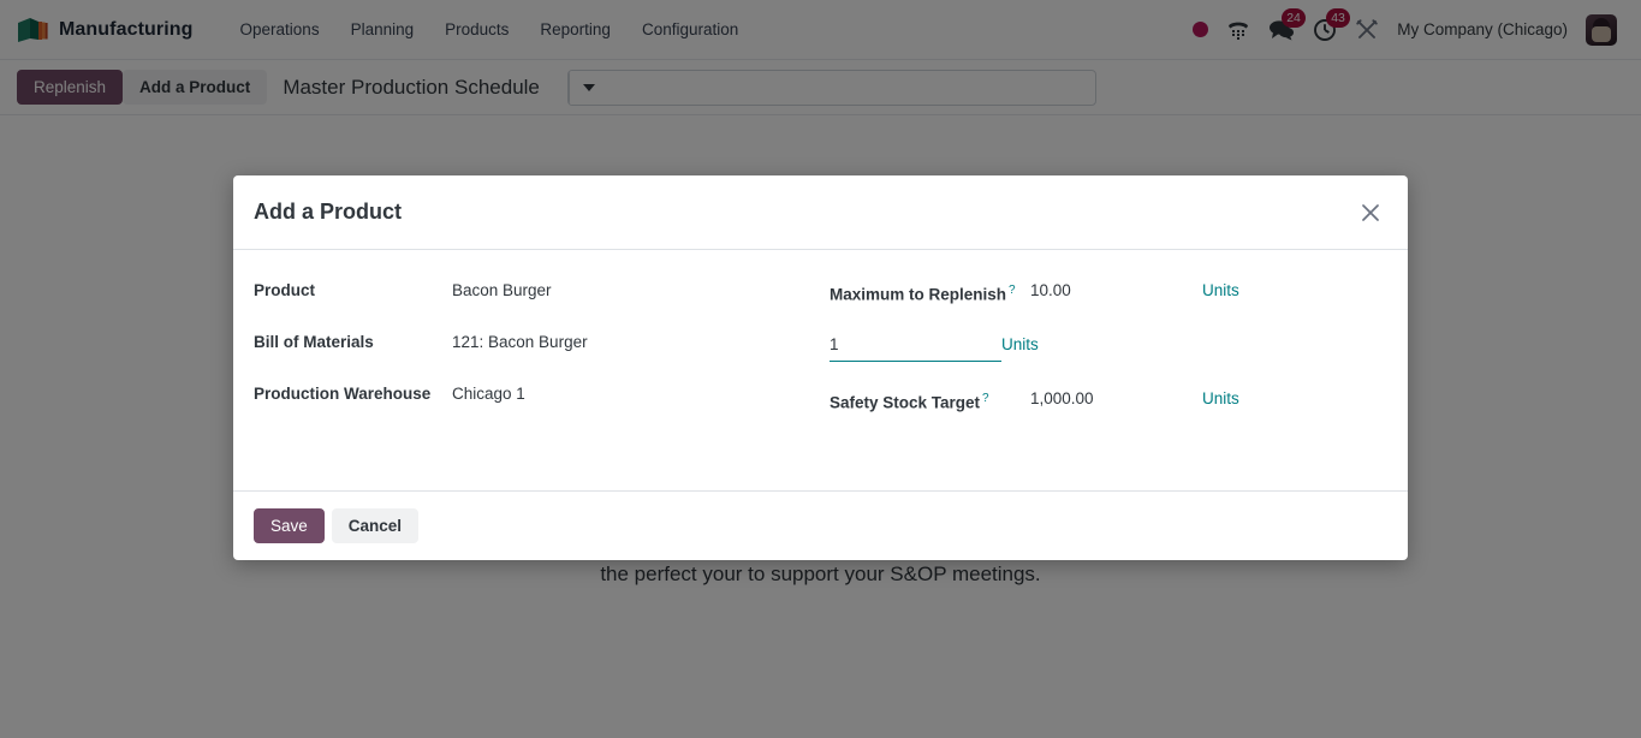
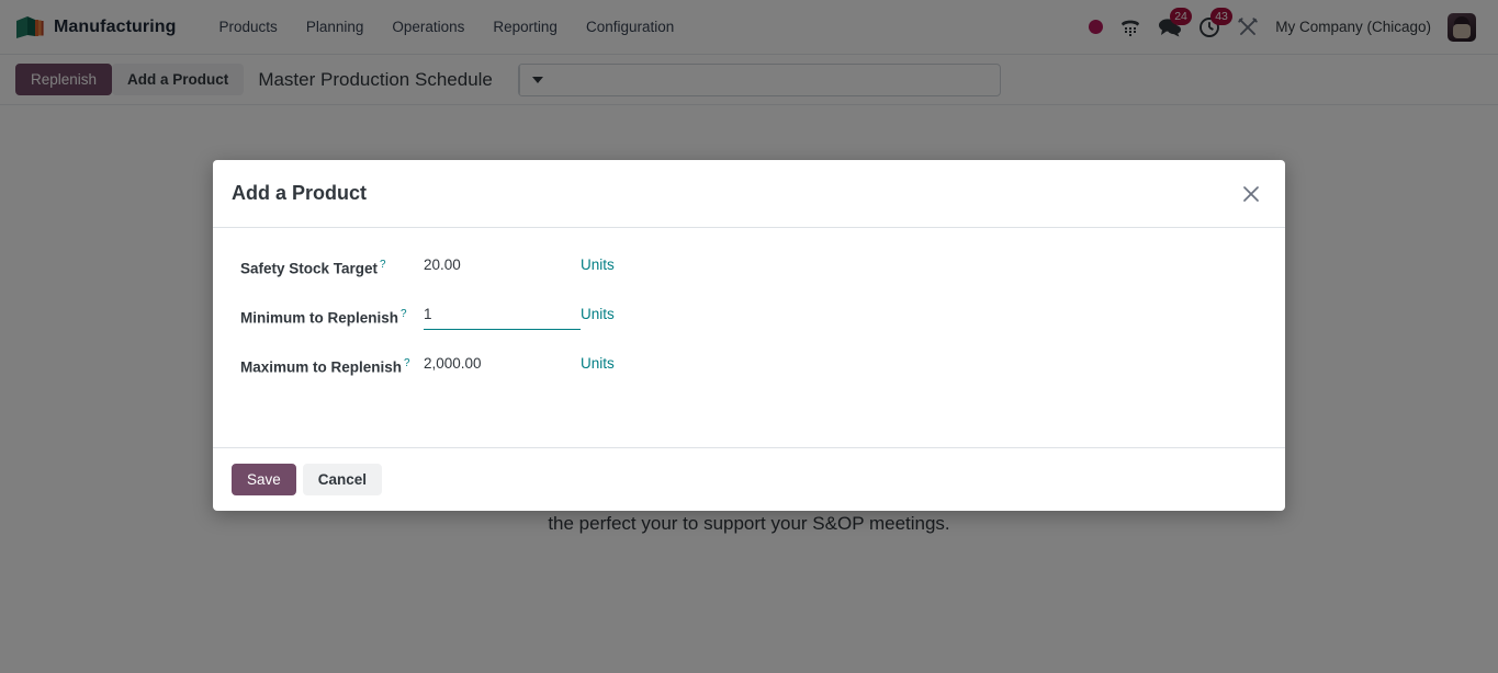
  Manufacturing
- Operations
+ Products
  Planning
- Products
+ Operations
  Reporting
  Configuration
  24
  43
  My Company (Chicago)
  Replenish
  Add a Product
  Master Production Schedule
  the perfect your to support your S&OP meetings.
  Add a Product
- Product
- Bacon Burger
- Bill of Materials
- 121: Bacon Burger
- Production Warehouse
- Chicago 1
- Maximum to Replenish ?
+ Safety Stock Target ?
- 10.00
+ 20.00
  Units
+ Minimum to Replenish ?
  1
  Units
- Safety Stock Target ?
+ Maximum to Replenish ?
- 1,000.00
+ 2,000.00
  Units
  Save
  Cancel
